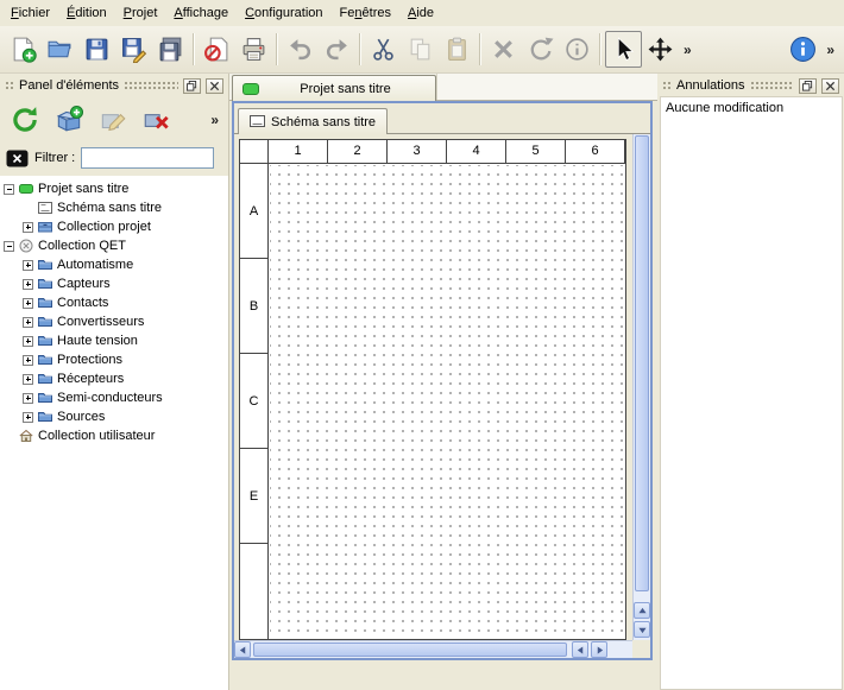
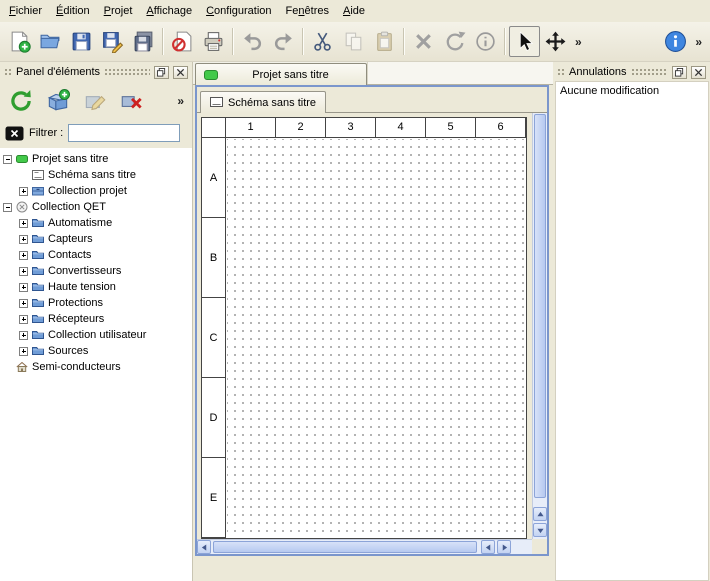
  Fichier
  Édition
  Projet
  Affichage
  Configuration
  Fenêtres
  Aide
  »
  »
  Panel d'éléments
  »
  Filtrer :
  Projet sans titre
  Schéma sans titre
  Collection projet
  Collection QET
  Automatisme
  Capteurs
  Contacts
  Convertisseurs
  Haute tension
  Protections
  Récepteurs
- Semi-conducteurs
+ Collection utilisateur
  Sources
- Collection utilisateur
+ Semi-conducteurs
  Projet sans titre
  Schéma sans titre
  1
  2
  3
  4
  5
  6
  A
  B
  C
+ D
  E
  Annulations
  Aucune modification
